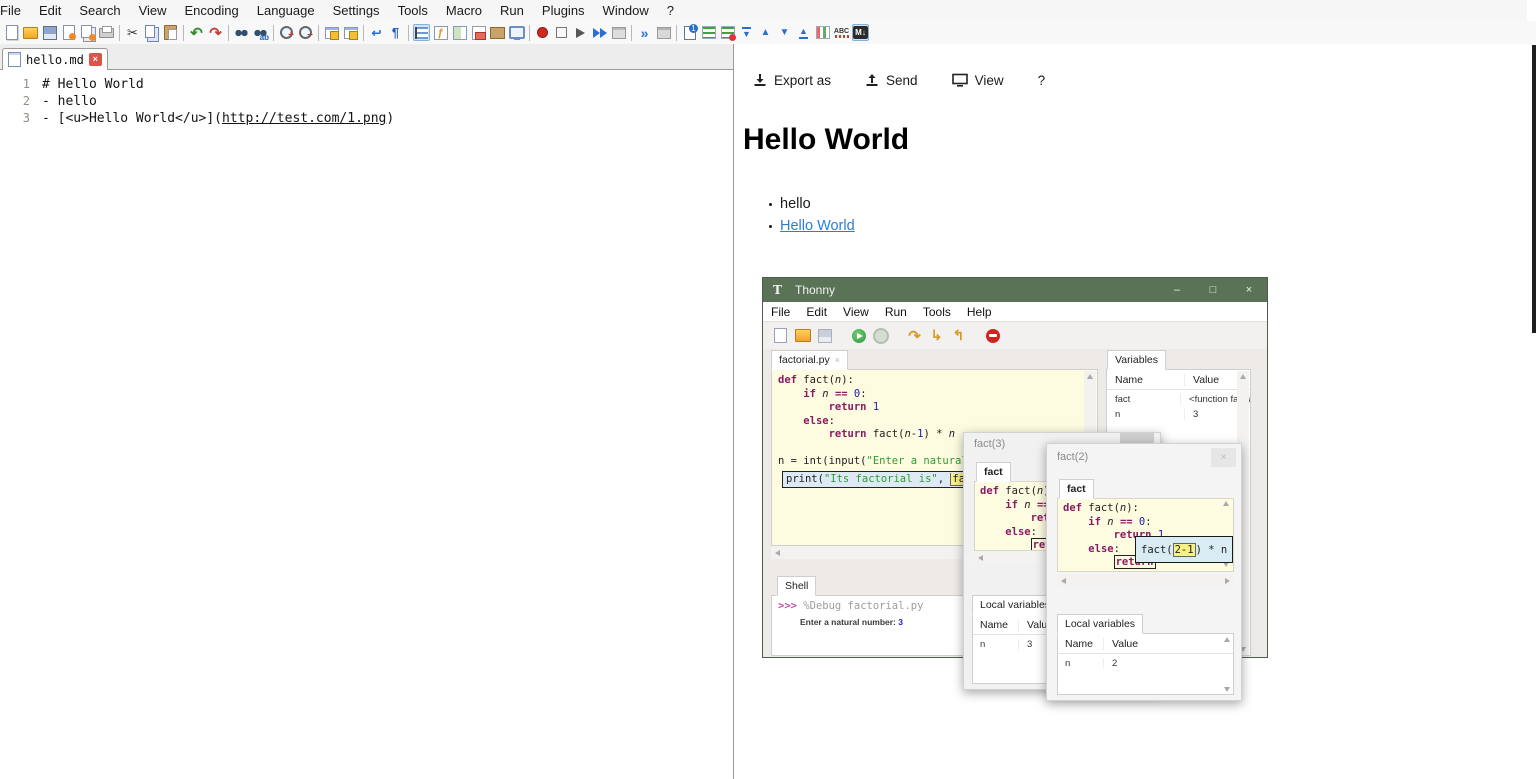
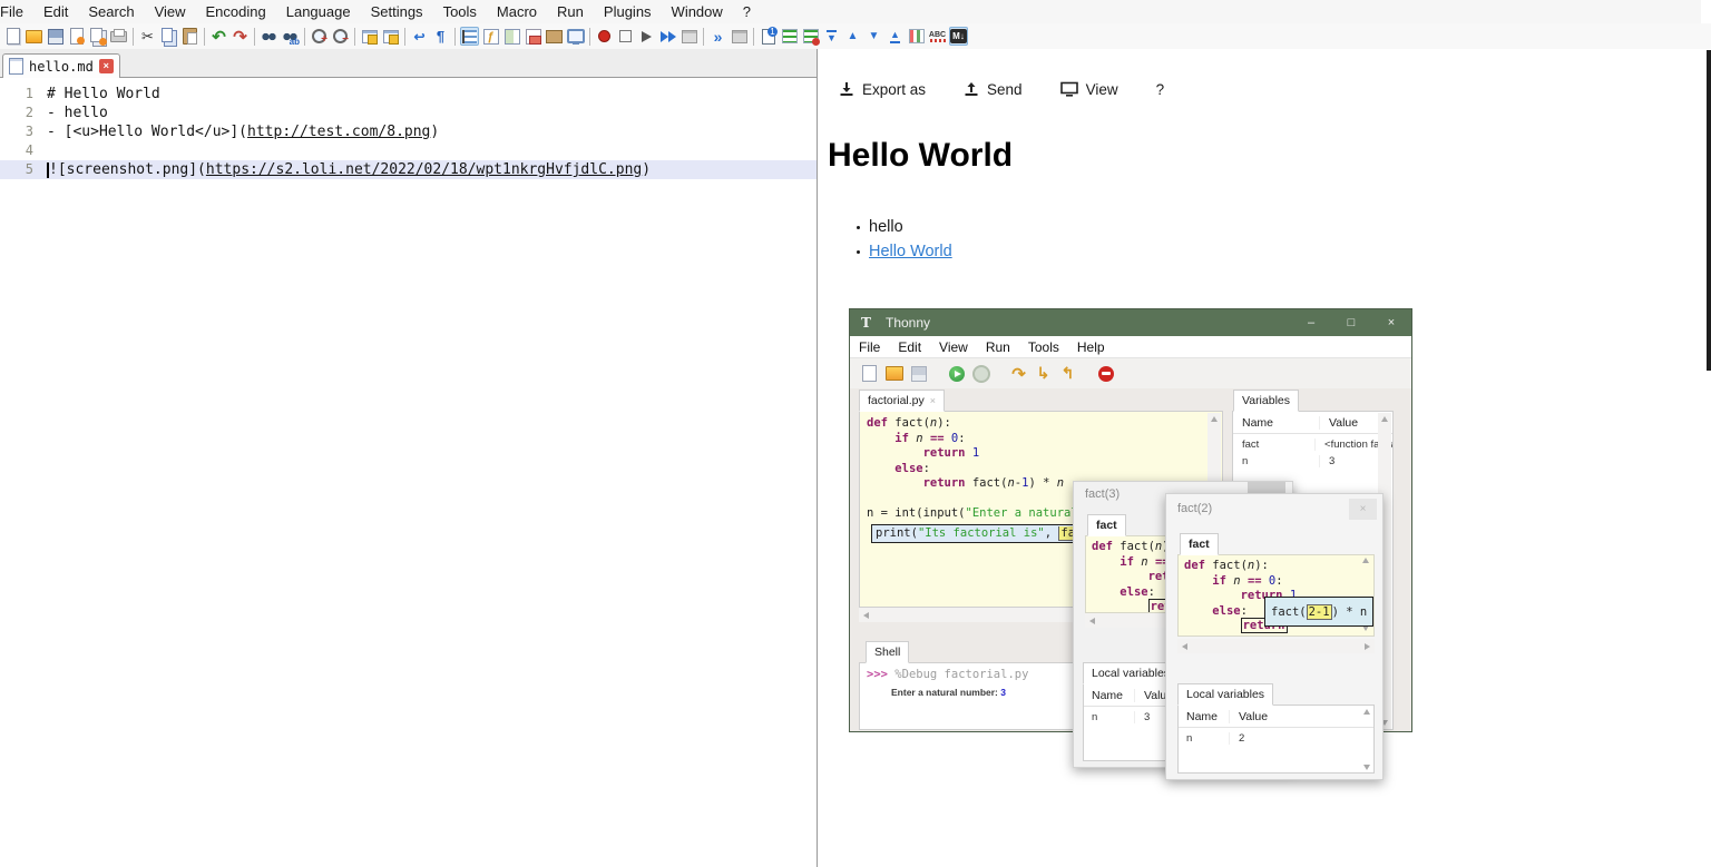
  File
  Edit
  Search
  View
  Encoding
  Language
  Settings
  Tools
  Macro
  Run
  Plugins
  Window
  ?
  hello.md
  ×
  1
  # Hello World
  2
  - hello
  3
- - [<u>Hello World</u>](http://test.com/1.png)
+ - [<u>Hello World</u>](http://test.com/8.png)
+ 4
+ 5
+ ![screenshot.png](https://s2.loli.net/2022/02/18/wpt1nkrgHvfjdlC.png)
  Export as
  Send
  View
  ?
  Hello World
  hello
  Hello World
  T
  Thonny
  –
  □
  ×
  File
  Edit
  View
  Run
  Tools
  Help
  factorial.py
  ×
  def fact(n):
  if n == 0:
  return 1
  else:
  return fact(n-1) * n
  print("Its factorial is", fa
  Variables
  Name
  Value
  fact
  <function fa
  n
  3
  Shell
  >>> %Debug factorial.py
  Enter a natural number: 3
  fact(3)
  fact
  def fact(n
  else:
  Local variable
  Name
  Valu
  n
  3
  fact(2)
  ×
  fact
  def fact(n):
  if n == 0:
  return 1
  else:
  fact(
  2-1
  ) * n
  Local variables
  Name
  Value
  n
  2
